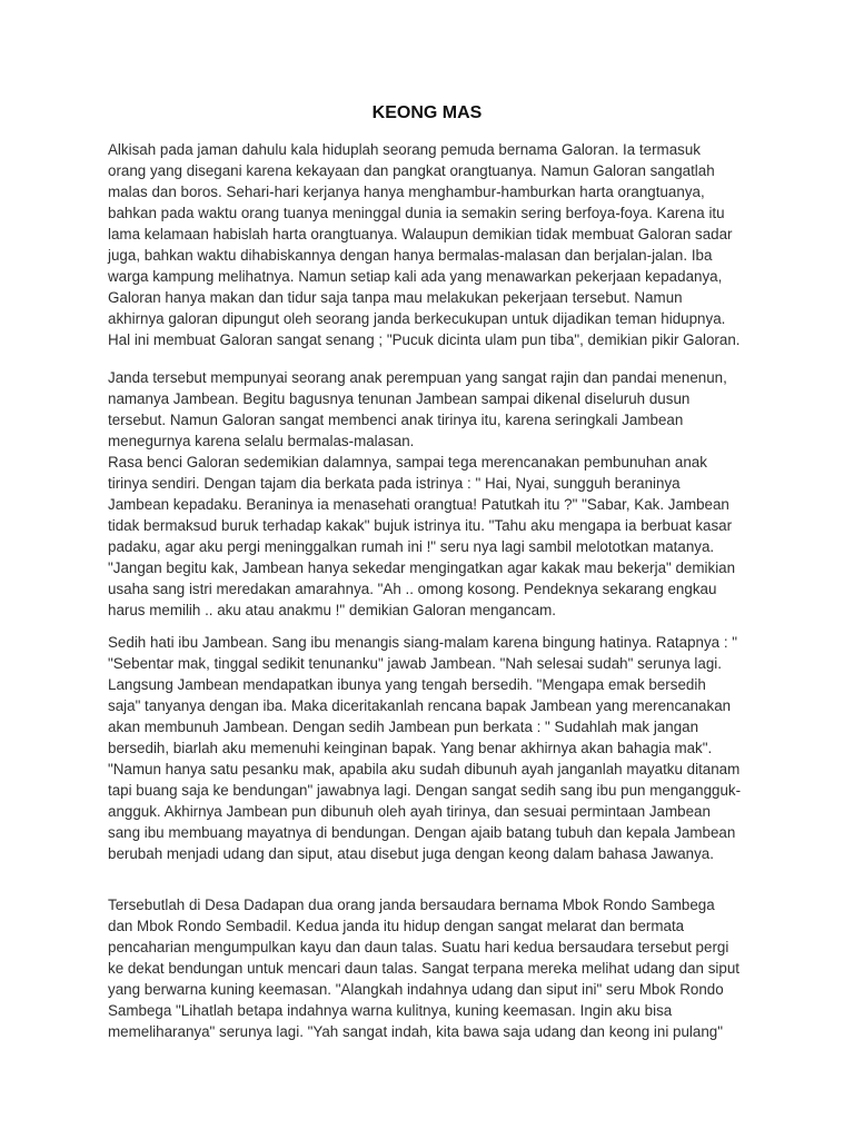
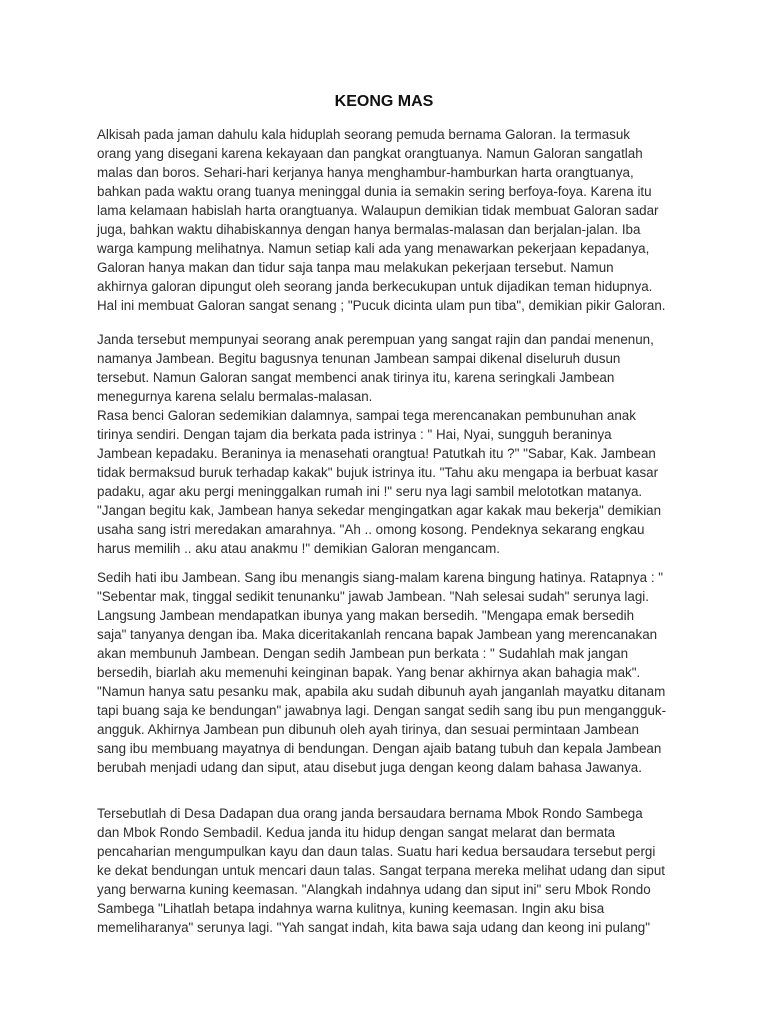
  KEONG MAS
  Alkisah pada jaman dahulu kala hiduplah seorang pemuda bernama Galoran. Ia termasuk
  orang yang disegani karena kekayaan dan pangkat orangtuanya. Namun Galoran sangatlah
  malas dan boros. Sehari-hari kerjanya hanya menghambur-hamburkan harta orangtuanya,
  bahkan pada waktu orang tuanya meninggal dunia ia semakin sering berfoya-foya. Karena itu
  lama kelamaan habislah harta orangtuanya. Walaupun demikian tidak membuat Galoran sadar
  juga, bahkan waktu dihabiskannya dengan hanya bermalas-malasan dan berjalan-jalan. Iba
  warga kampung melihatnya. Namun setiap kali ada yang menawarkan pekerjaan kepadanya,
  Galoran hanya makan dan tidur saja tanpa mau melakukan pekerjaan tersebut. Namun
  akhirnya galoran dipungut oleh seorang janda berkecukupan untuk dijadikan teman hidupnya.
  Hal ini membuat Galoran sangat senang ; "Pucuk dicinta ulam pun tiba", demikian pikir Galoran.
  Janda tersebut mempunyai seorang anak perempuan yang sangat rajin dan pandai menenun,
  namanya Jambean. Begitu bagusnya tenunan Jambean sampai dikenal diseluruh dusun
  tersebut. Namun Galoran sangat membenci anak tirinya itu, karena seringkali Jambean
  menegurnya karena selalu bermalas-malasan.
  Rasa benci Galoran sedemikian dalamnya, sampai tega merencanakan pembunuhan anak
  tirinya sendiri. Dengan tajam dia berkata pada istrinya : " Hai, Nyai, sungguh beraninya
  Jambean kepadaku. Beraninya ia menasehati orangtua! Patutkah itu ?" "Sabar, Kak. Jambean
  tidak bermaksud buruk terhadap kakak" bujuk istrinya itu. "Tahu aku mengapa ia berbuat kasar
  padaku, agar aku pergi meninggalkan rumah ini !" seru nya lagi sambil melototkan matanya.
  "Jangan begitu kak, Jambean hanya sekedar mengingatkan agar kakak mau bekerja" demikian
  usaha sang istri meredakan amarahnya. "Ah .. omong kosong. Pendeknya sekarang engkau
  harus memilih .. aku atau anakmu !" demikian Galoran mengancam.
  Sedih hati ibu Jambean. Sang ibu menangis siang-malam karena bingung hatinya. Ratapnya : "
  "Sebentar mak, tinggal sedikit tenunanku" jawab Jambean. "Nah selesai sudah" serunya lagi.
- Langsung Jambean mendapatkan ibunya yang tengah bersedih. "Mengapa emak bersedih
+ Langsung Jambean mendapatkan ibunya yang makan bersedih. "Mengapa emak bersedih
  saja" tanyanya dengan iba. Maka diceritakanlah rencana bapak Jambean yang merencanakan
  akan membunuh Jambean. Dengan sedih Jambean pun berkata : " Sudahlah mak jangan
  bersedih, biarlah aku memenuhi keinginan bapak. Yang benar akhirnya akan bahagia mak".
  "Namun hanya satu pesanku mak, apabila aku sudah dibunuh ayah janganlah mayatku ditanam
  tapi buang saja ke bendungan" jawabnya lagi. Dengan sangat sedih sang ibu pun mengangguk-
  angguk. Akhirnya Jambean pun dibunuh oleh ayah tirinya, dan sesuai permintaan Jambean
  sang ibu membuang mayatnya di bendungan. Dengan ajaib batang tubuh dan kepala Jambean
  berubah menjadi udang dan siput, atau disebut juga dengan keong dalam bahasa Jawanya.
  Tersebutlah di Desa Dadapan dua orang janda bersaudara bernama Mbok Rondo Sambega
  dan Mbok Rondo Sembadil. Kedua janda itu hidup dengan sangat melarat dan bermata
  pencaharian mengumpulkan kayu dan daun talas. Suatu hari kedua bersaudara tersebut pergi
  ke dekat bendungan untuk mencari daun talas. Sangat terpana mereka melihat udang dan siput
  yang berwarna kuning keemasan. "Alangkah indahnya udang dan siput ini" seru Mbok Rondo
  Sambega "Lihatlah betapa indahnya warna kulitnya, kuning keemasan. Ingin aku bisa
  memeliharanya" serunya lagi. "Yah sangat indah, kita bawa saja udang dan keong ini pulang"
